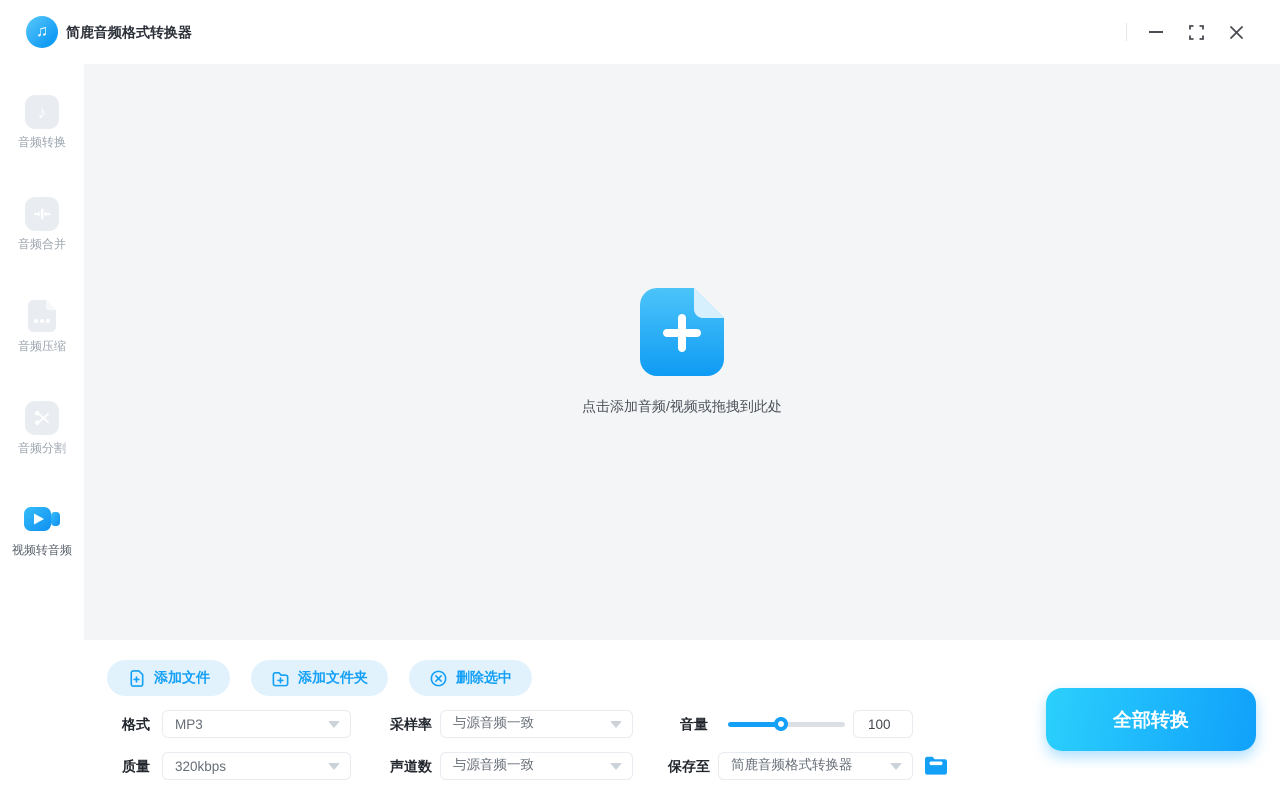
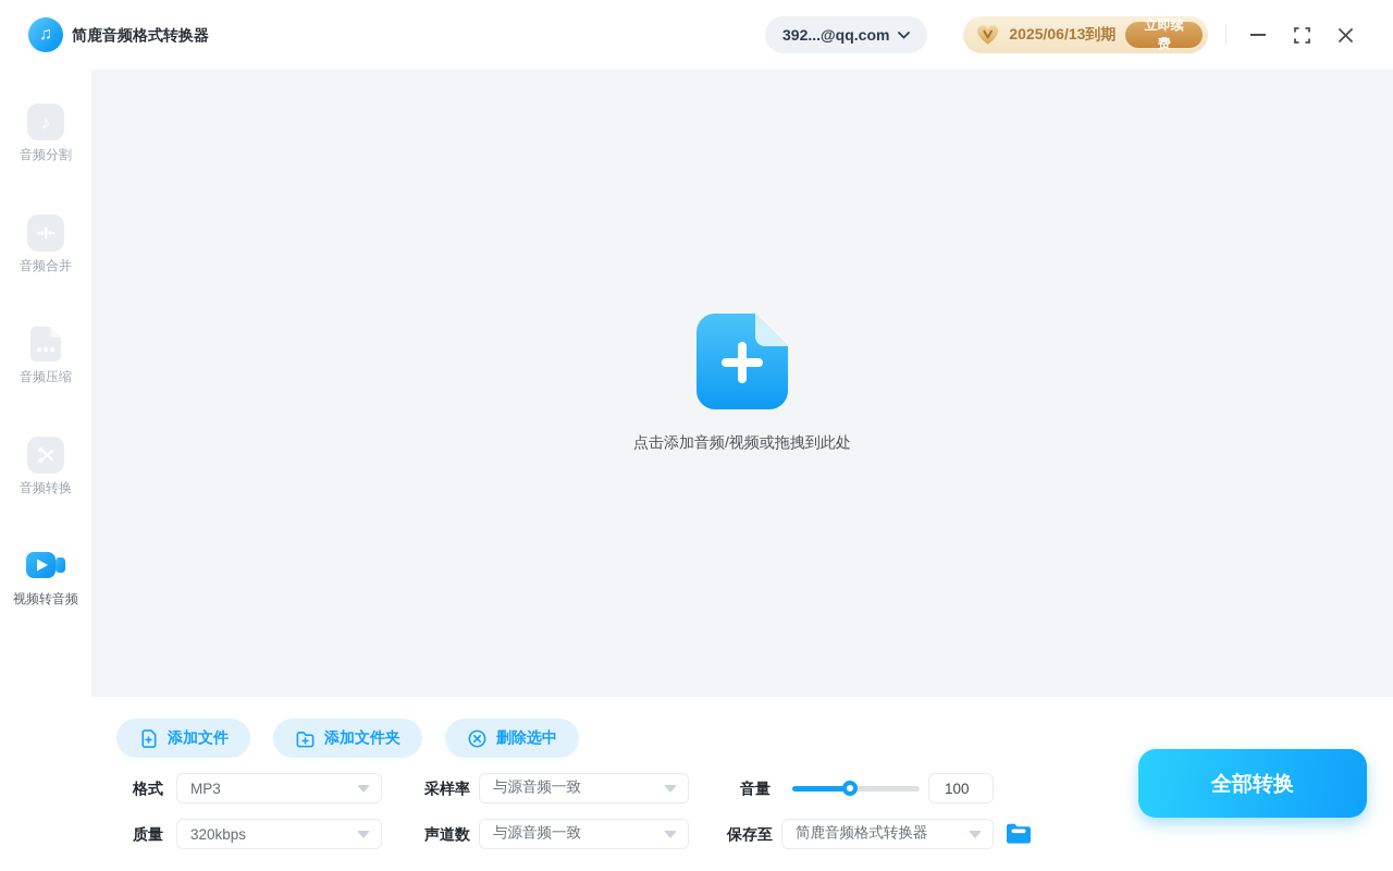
  ♫
  简鹿音频格式转换器
+ 392...@qq.com
+ 2025/06/13到期
+ 立即续费
- 音频转换
+ 音频分割
  音频合并
  音频压缩
- 音频分割
+ 音频转换
  视频转音频
  点击添加音频/视频或拖拽到此处
  添加文件
  添加文件夹
  删除选中
  格式
  MP3
  采样率
  与源音频一致
  音量
  100
  质量
  320kbps
  声道数
  与源音频一致
  保存至
  简鹿音频格式转换器
  全部转换
